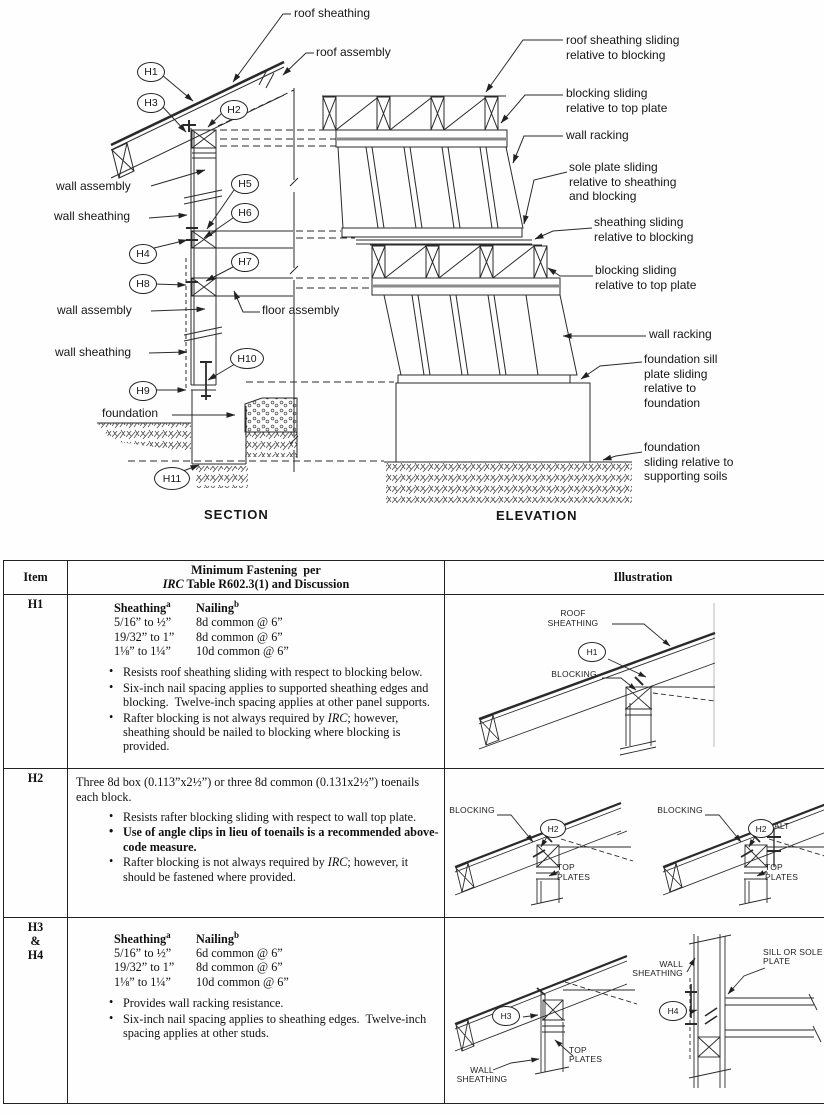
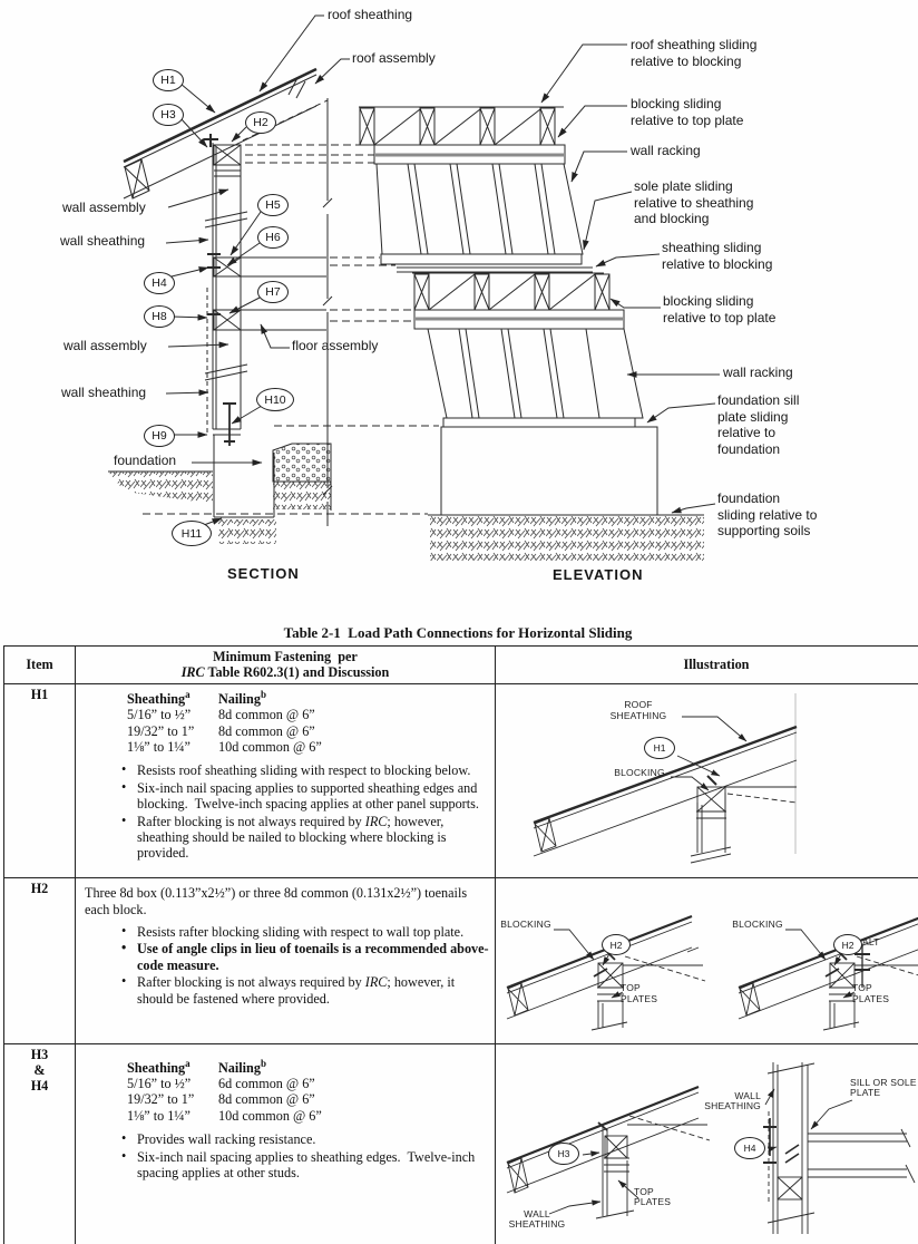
  roof sheathing
  roof assembly
  wall assembly
  wall sheathing
  wall assembly
  floor assembly
  wall sheathing
  foundation
  SECTION
  ELEVATION
  roof sheathing sliding relative to blocking
  blocking sliding relative to top plate
  wall racking
  sole plate sliding relative to sheathing and blocking
  sheathing sliding relative to blocking
  blocking sliding relative to top plate
  wall racking
  foundation sill plate sliding relative to foundation
  foundation sliding relative to supporting soils
  H1
  H3
  H2
  H5
  H6
  H4
  H7
  H8
  H10
  H9
  H11
+ Table 2-1 Load Path Connections for Horizontal Sliding
  Item	Minimum Fastening per IRC Table R602.3(1) and Discussion	Illustration
  H1	Sheathinga Nailingb 5/16” to ½” 8d common @ 6” 19/32” to 1” 8d common @ 6” 1⅛” to 1¼” 10d common @ 6” Resists roof sheathing sliding with respect to blocking below. Six-inch nail spacing applies to supported sheathing edges and blocking. Twelve-inch spacing applies at other panel supports. Rafter blocking is not always required by IRC; however, sheathing should be nailed to blocking where blocking is provided.	ROOF SHEATHING H1 BLOCKING
  H2	Three 8d box (0.113”x2½”) or three 8d common (0.131x2½”) toenails each block. Resists rafter blocking sliding with respect to wall top plate. Use of angle clips in lieu of toenails is a recommended above-code measure. Rafter blocking is not always required by IRC; however, it should be fastened where provided.	BLOCKING H2 TOP PLATES BLOCKING H2 ALT TOP PLATES
  H3 & H4	Sheathinga Nailingb 5/16” to ½” 6d common @ 6” 19/32” to 1” 8d common @ 6” 1⅛” to 1¼” 10d common @ 6” Provides wall racking resistance. Six-inch nail spacing applies to sheathing edges. Twelve-inch spacing applies at other studs.	H3 TOP PLATES WALL SHEATHING WALL SHEATHING SILL OR SOLE PLATE H4
